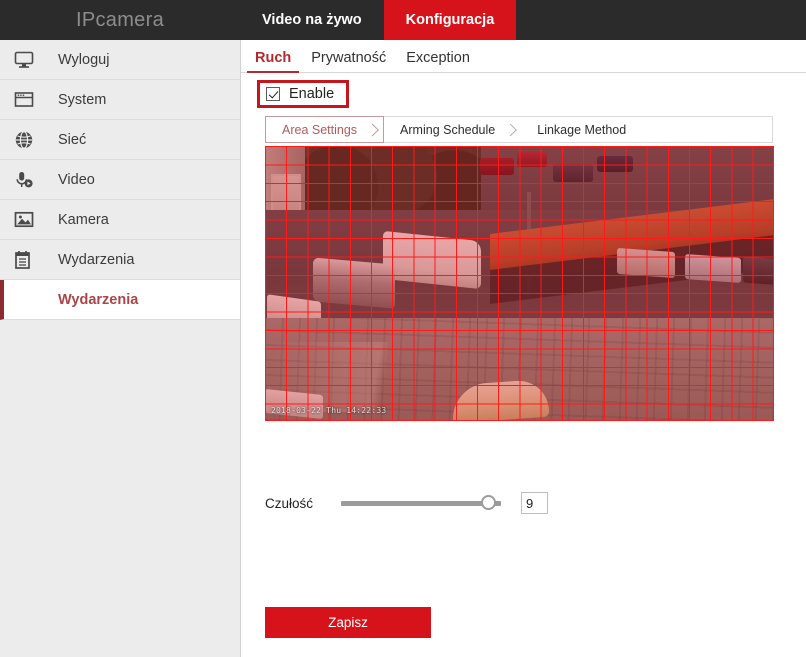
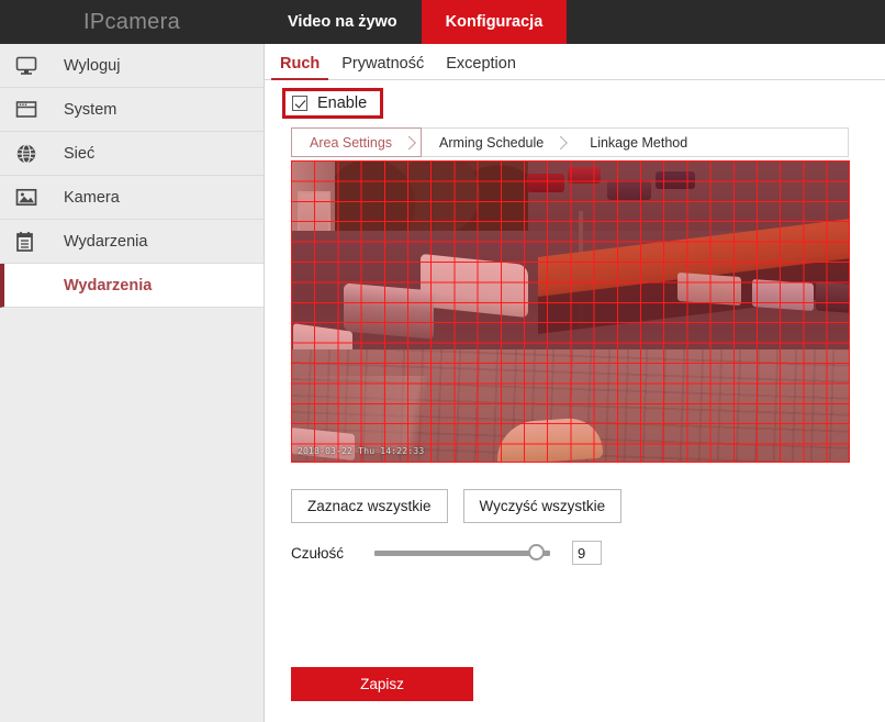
  IPcamera
  Video na żywo
  Konfiguracja
  Wyloguj
  System
  Sieć
- Video
  Kamera
  Wydarzenia
  Wydarzenia
  Ruch
  Prywatność
  Exception
  Enable
  Area Settings
  Arming Schedule
  Linkage Method
  2018-03-22 Thu 14:22:33
+ Zaznacz wszystkie
+ Wyczyść wszystkie
  Czułość
  9
  Zapisz
